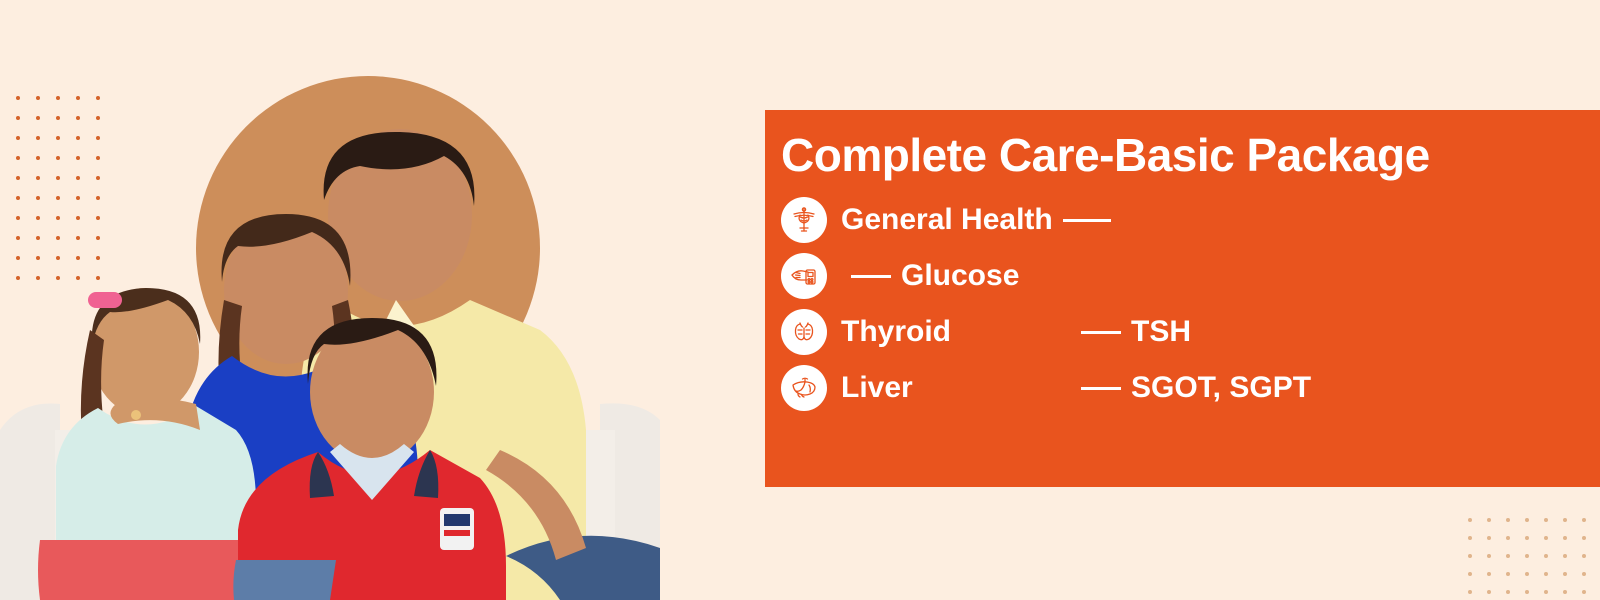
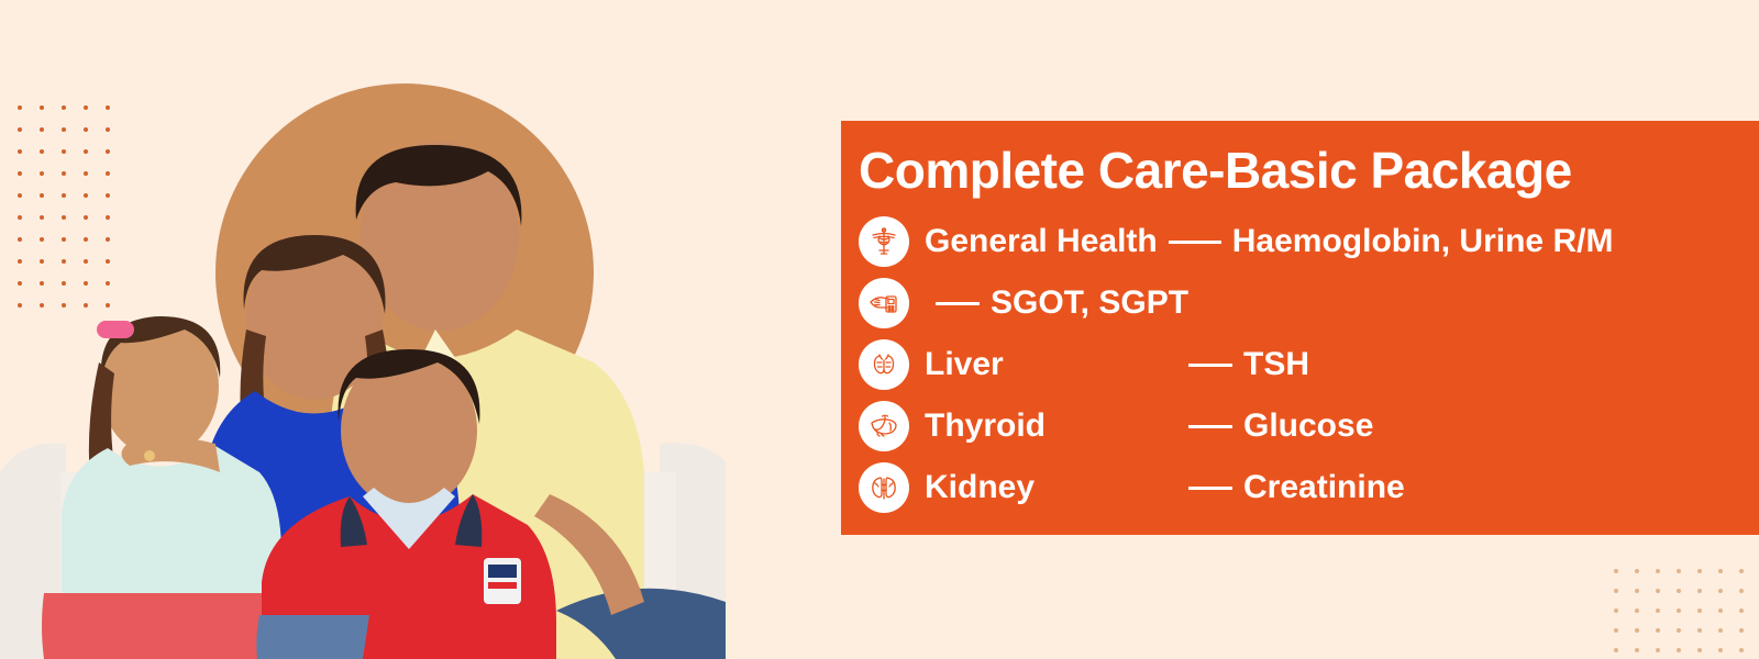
  Complete Care-Basic Package
  General Health
+ Haemoglobin, Urine R/M
- Glucose
+ SGOT, SGPT
- Thyroid
+ Liver
  TSH
- Liver
+ Thyroid
- SGOT, SGPT
+ Glucose
+ Kidney
+ Creatinine
